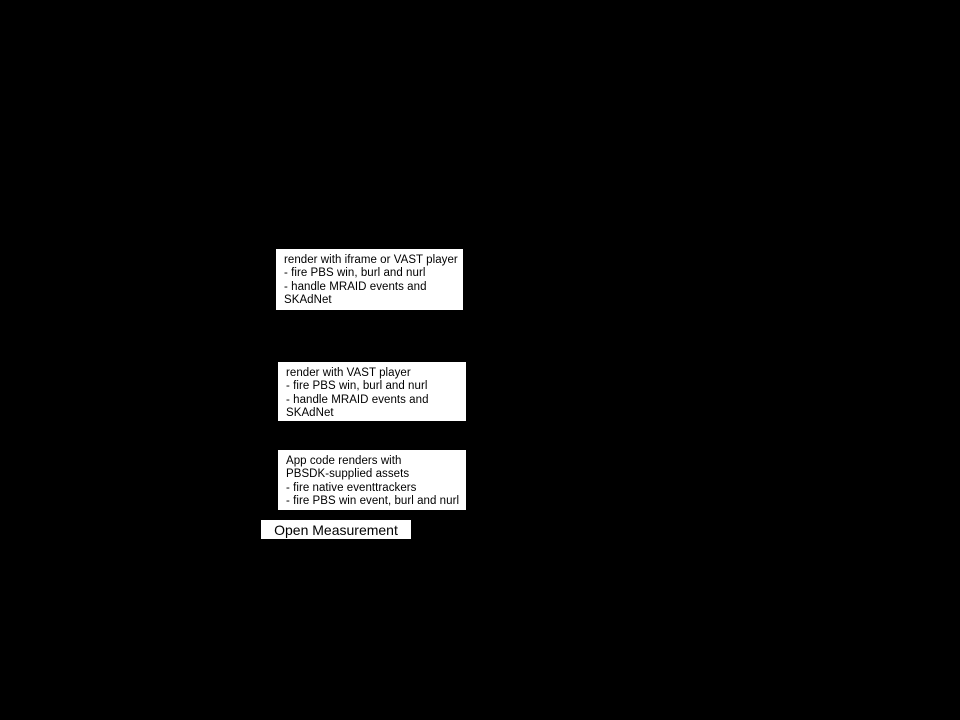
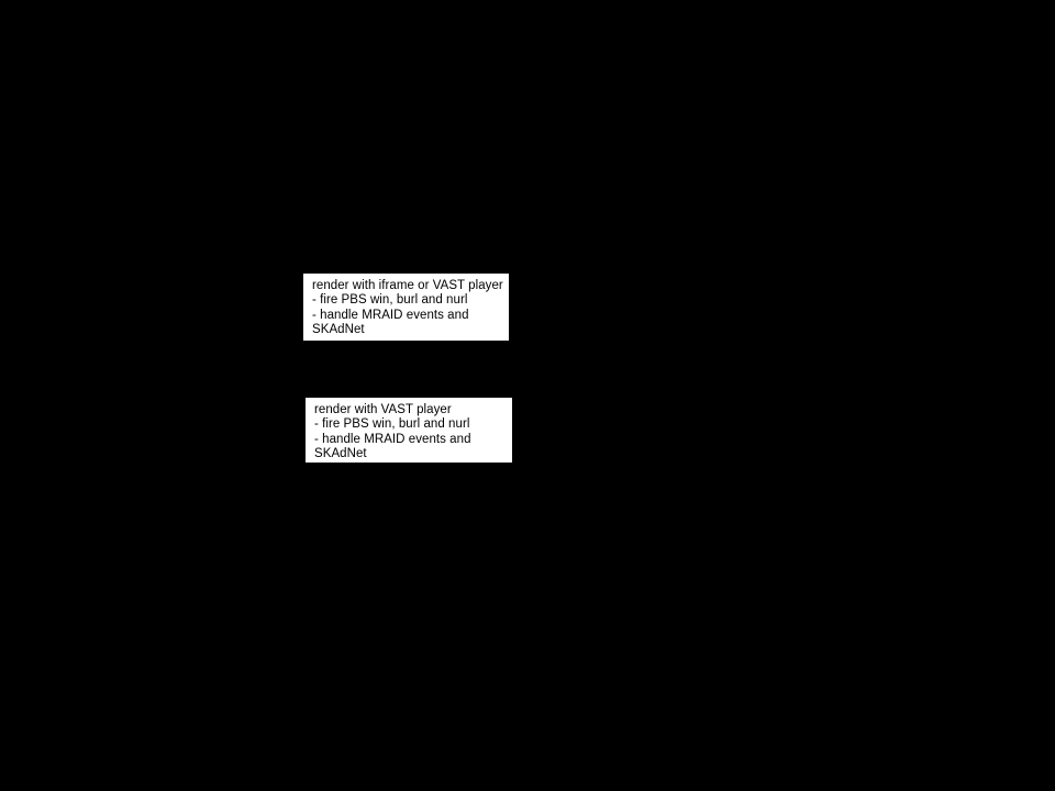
  render with iframe or VAST player
  - fire PBS win, burl and nurl
  - handle MRAID events and
  SKAdNet
  render with VAST player
  - fire PBS win, burl and nurl
  - handle MRAID events and
  SKAdNet
- App code renders with
- PBSDK-supplied assets
- - fire native eventtrackers
- - fire PBS win event, burl and nurl
- Open Measurement
